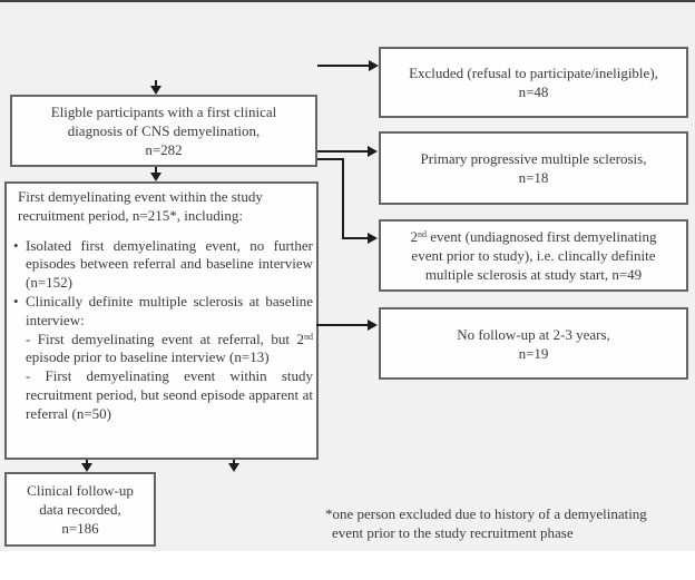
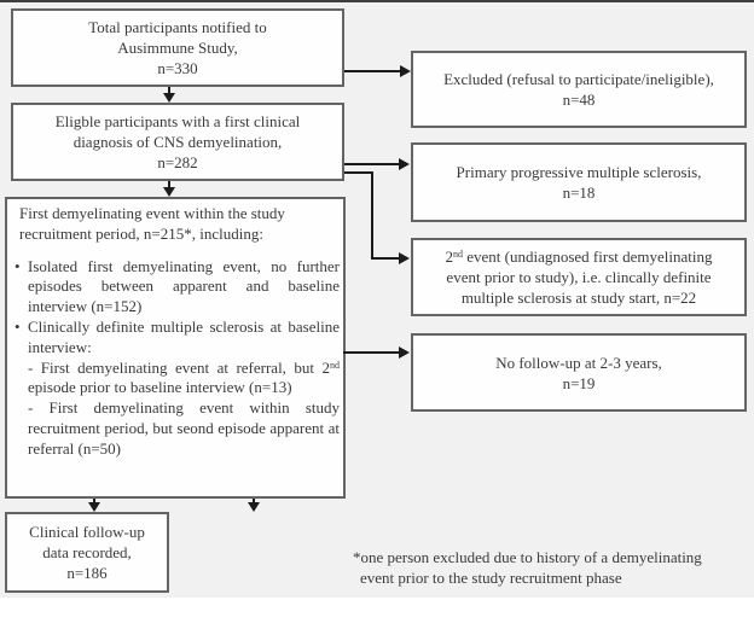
+ Total participants notified to
+ Ausimmune Study,
+ n=330
  Eligble participants with a first clinical
  diagnosis of CNS demyelination,
  n=282
  First demyelinating event within the study recruitment period, n=215*, including:
  •
- Isolated first demyelinating event, no further episodes between referral and baseline interview (n=152)
+ Isolated first demyelinating event, no further episodes between apparent and baseline interview (n=152)
  •
  Clinically definite multiple sclerosis at baseline interview:
  - First demyelinating event at referral, but 2nd episode prior to baseline interview (n=13)
  - First demyelinating event within study recruitment period, but seond episode apparent at referral (n=50)
  Clinical follow-up
  data recorded,
  n=186
  Excluded (refusal to participate/ineligible),
  n=48
  Primary progressive multiple sclerosis,
  n=18
  2nd event (undiagnosed first demyelinating
  event prior to study), i.e. clincally definite
- multiple sclerosis at study start, n=49
+ multiple sclerosis at study start, n=22
  No follow-up at 2-3 years,
  n=19
  *one person excluded due to history of a demyelinating
  event prior to the study recruitment phase
